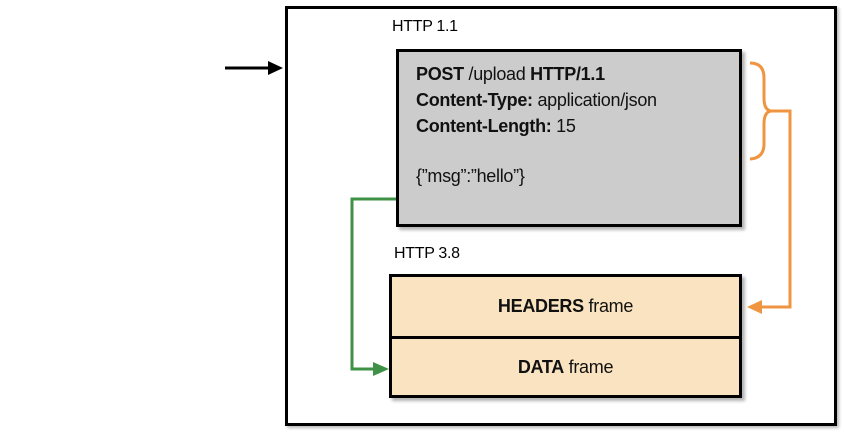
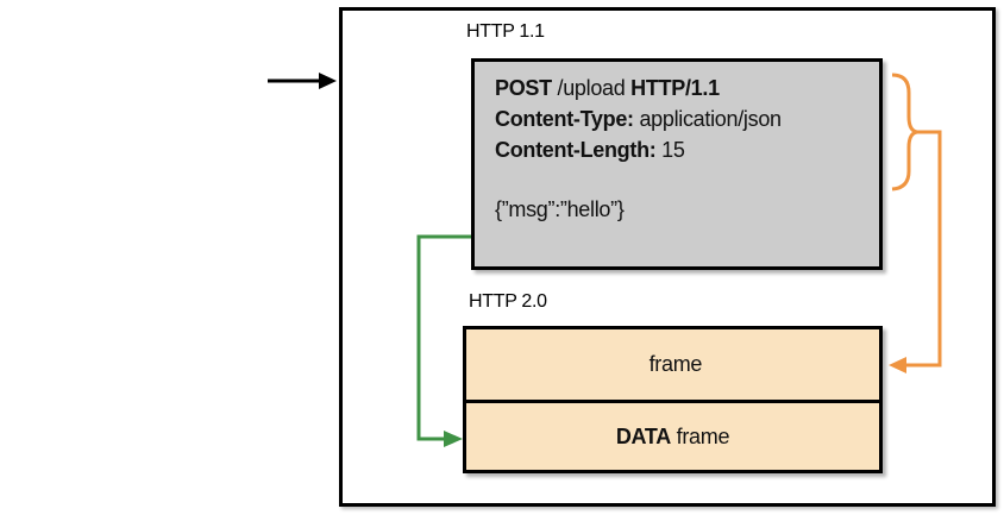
  HTTP 1.1
  POST /upload HTTP/1.1
  Content-Type: application/json
  Content-Length: 15
  {”msg”:”hello”}
- HTTP 3.8
+ HTTP 2.0
- HEADERS
  frame
  DATA
  frame
